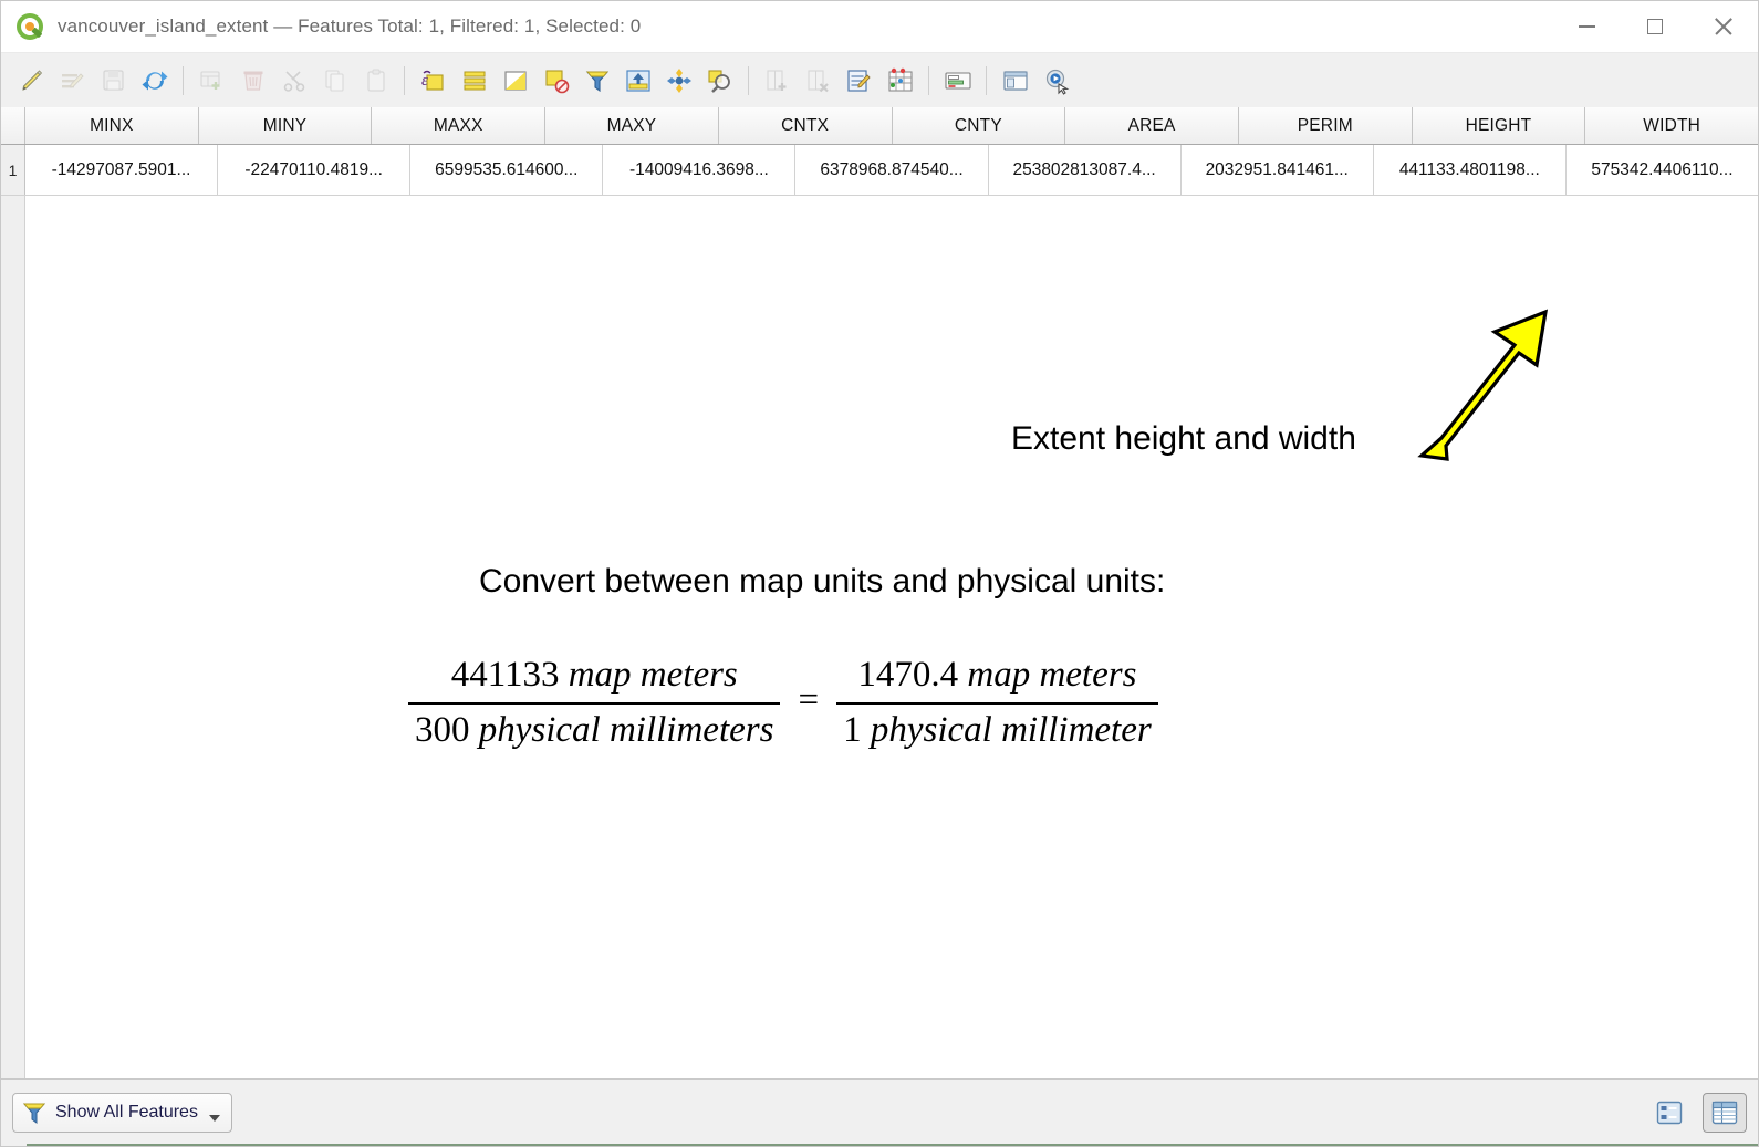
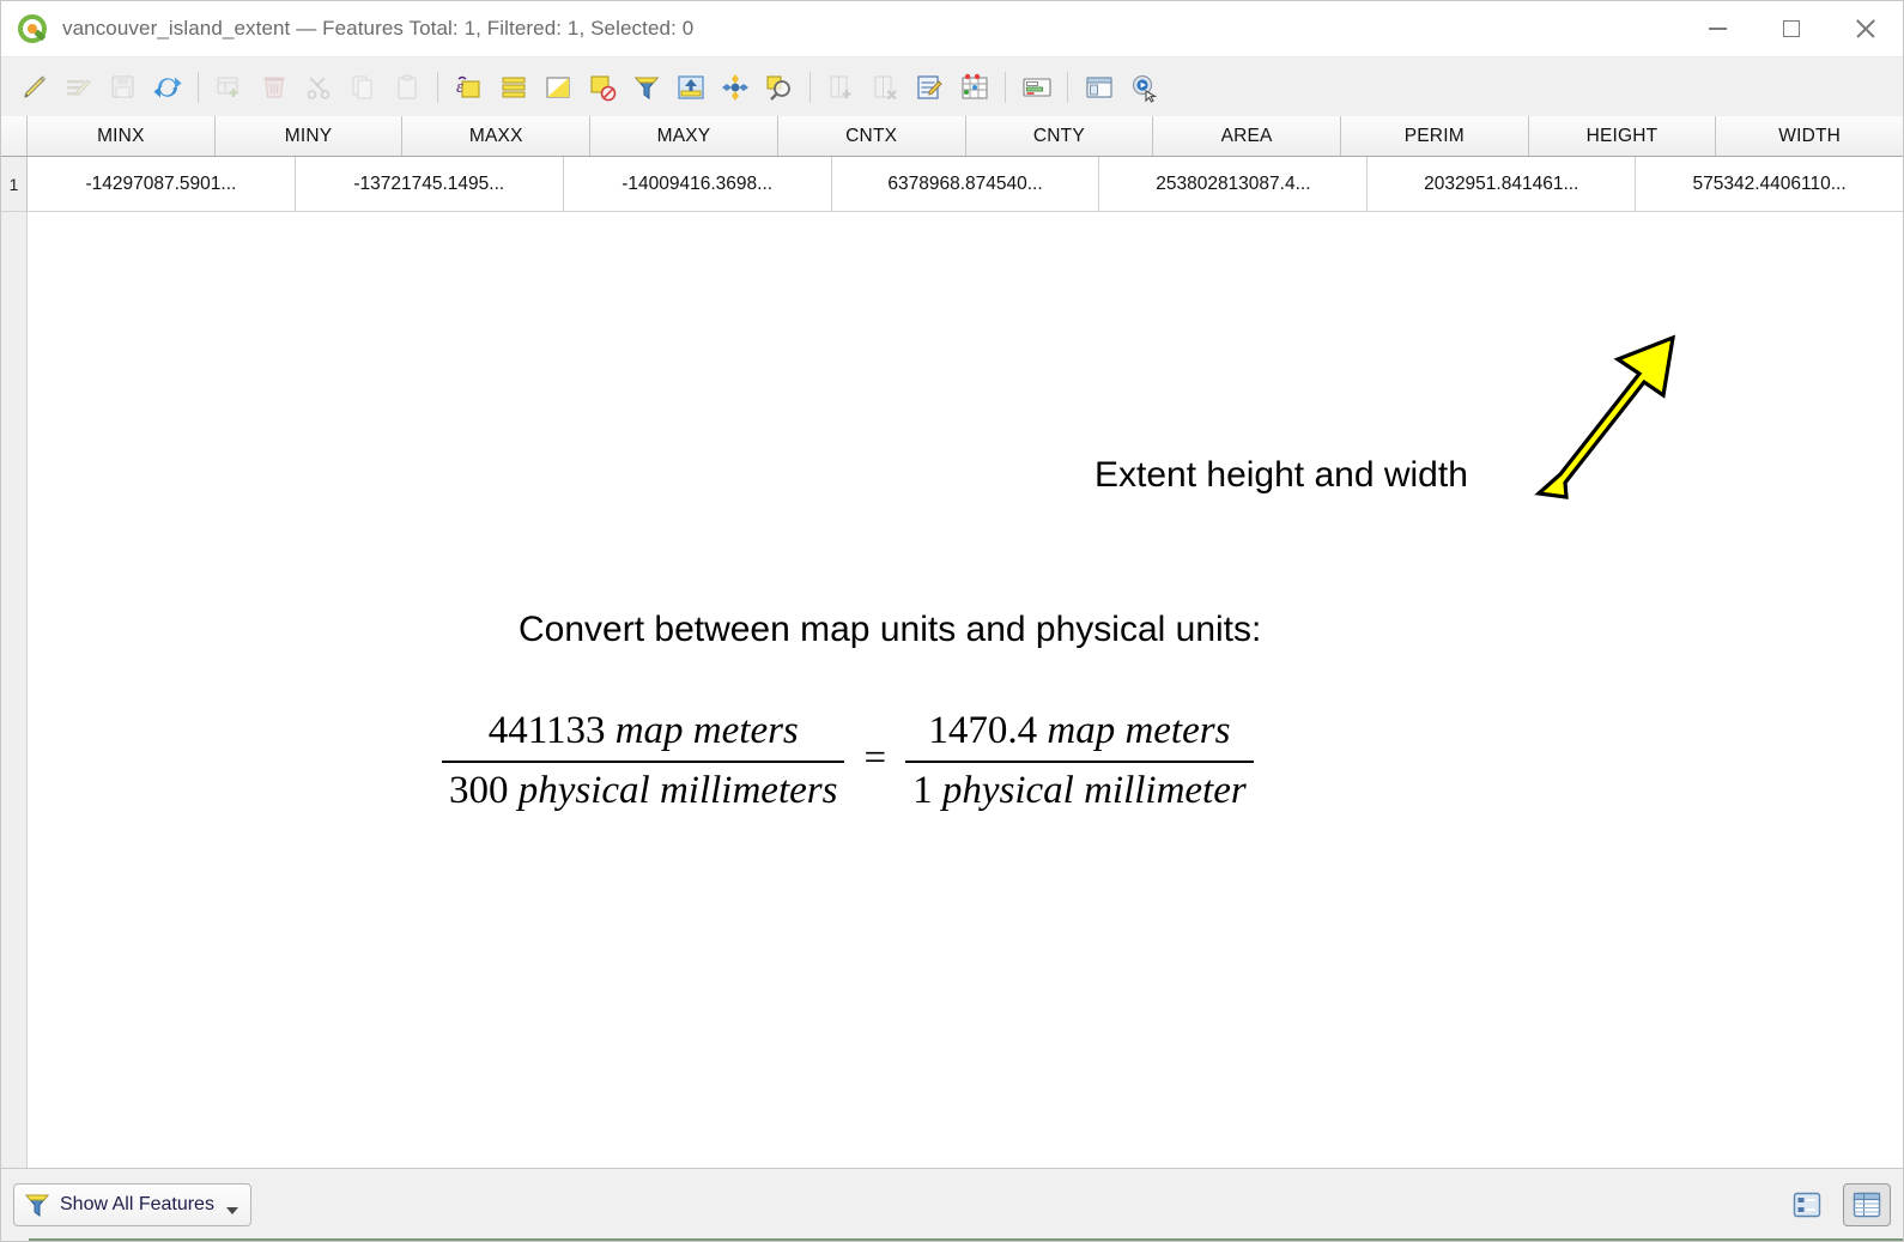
  vancouver_island_extent — Features Total: 1, Filtered: 1, Selected: 0
  ε
  MINX
  MINY
  MAXX
  MAXY
  CNTX
  CNTY
  AREA
  PERIM
  HEIGHT
  WIDTH
  1
  -14297087.5901...
- -22470110.4819...
+ -13721745.1495...
- 6599535.614600...
  -14009416.3698...
  6378968.874540...
  253802813087.4...
  2032951.841461...
- 441133.4801198...
  575342.4406110...
  Extent height and width
  Convert between map units and physical units:
  441133 map meters
  300 physical millimeters
  =
  1470.4 map meters
  1 physical millimeter
  Show All Features
